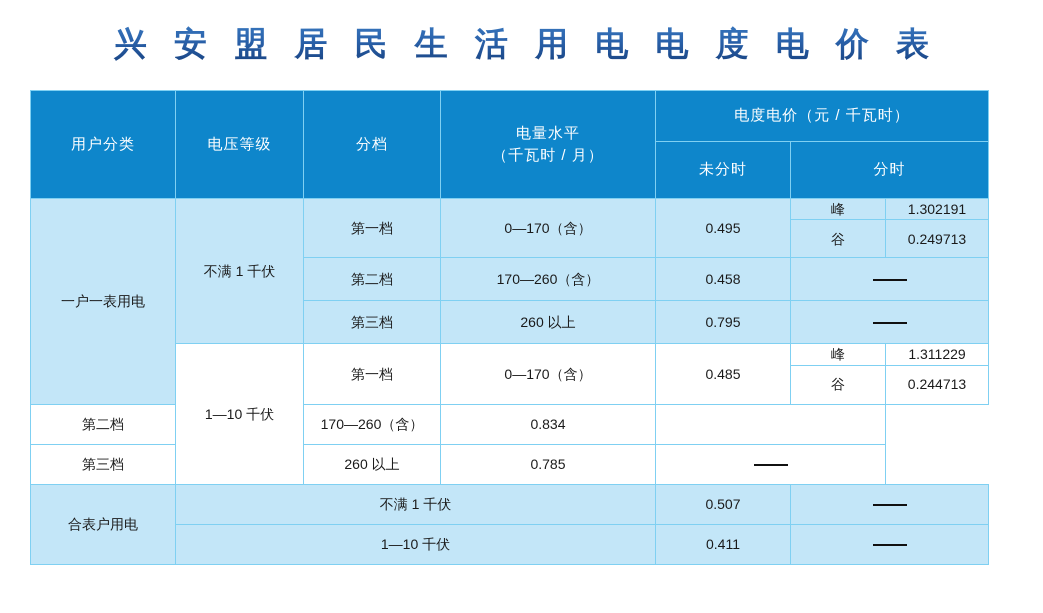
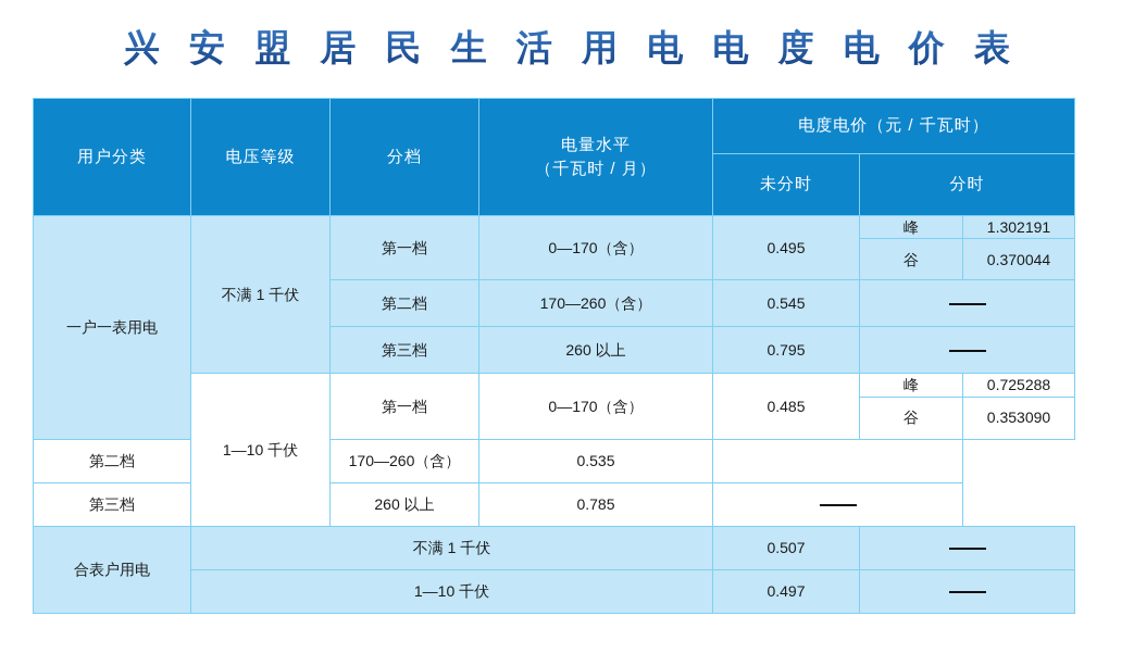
  兴 安 盟 居 民 生 活 用 电 电 度 电 价 表
  用户分类	电压等级	分档	电量水平 （千瓦时 / 月）	电度电价（元 / 千瓦时）
  未分时	分时
  一户一表用电	不满 1 千伏	第一档	0—170（含）	0.495	峰	1.302191
- 谷	0.249713
+ 谷	0.370044
- 第二档	170—260（含）	0.458
+ 第二档	170—260（含）	0.545
  第三档	260 以上	0.795
- 1—10 千伏	第一档	0—170（含）	0.485	峰	1.311229
+ 1—10 千伏	第一档	0—170（含）	0.485	峰	0.725288
- 谷	0.244713
+ 谷	0.353090
- 第二档	170—260（含）	0.834
+ 第二档	170—260（含）	0.535
  第三档	260 以上	0.785
  合表户用电	不满 1 千伏	0.507
- 1—10 千伏	0.411
+ 1—10 千伏	0.497
